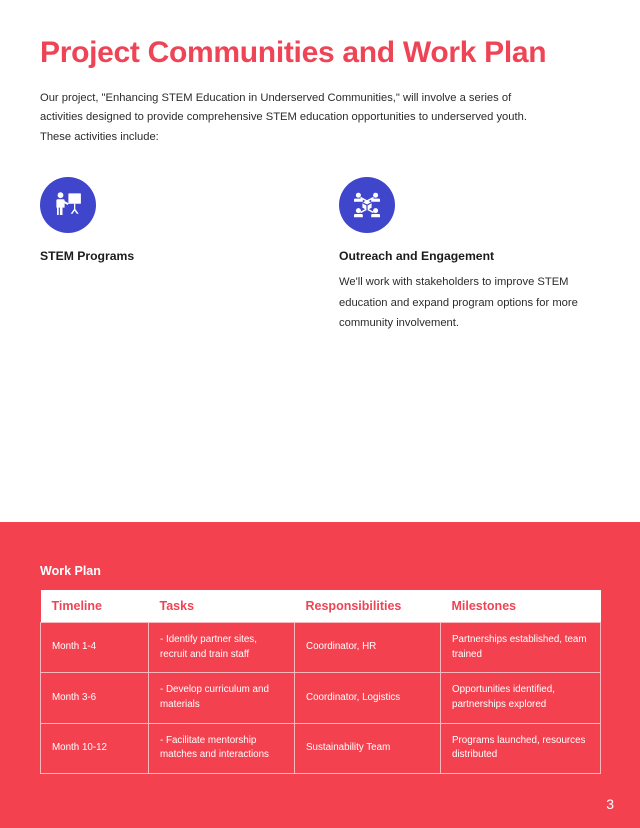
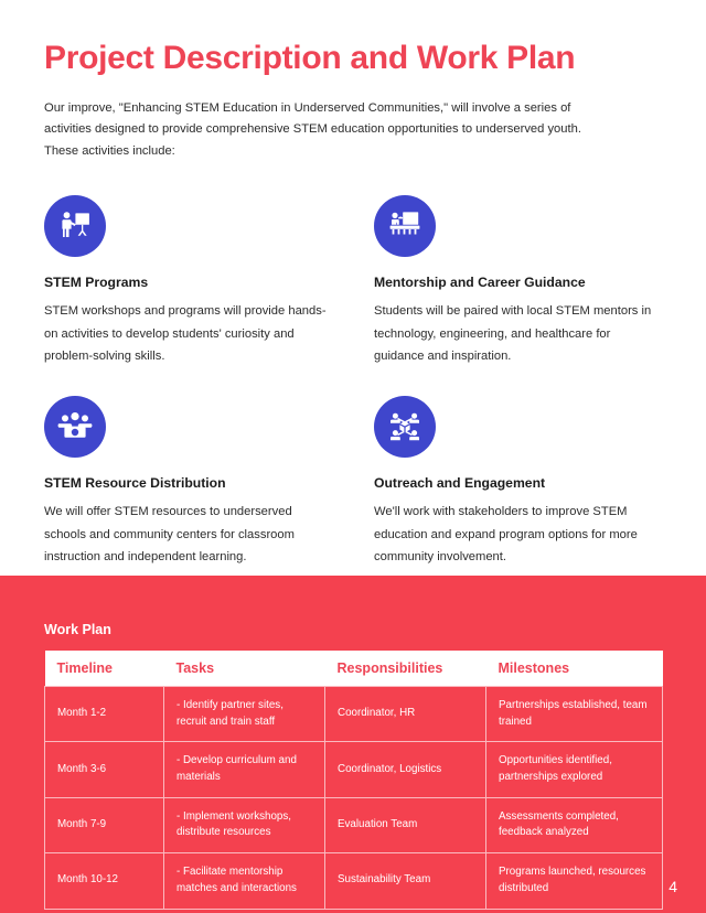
- Project Communities and Work Plan
+ Project Description and Work Plan
- Our project, "Enhancing STEM Education in Underserved Communities," will involve a series of activities designed to provide comprehensive STEM education opportunities to underserved youth. These activities include:
+ Our improve, "Enhancing STEM Education in Underserved Communities," will involve a series of activities designed to provide comprehensive STEM education opportunities to underserved youth. These activities include:
  STEM Programs
+ STEM workshops and programs will provide hands-on activities to develop students' curiosity and problem-solving skills.
+ Mentorship and Career Guidance
+ Students will be paired with local STEM mentors in technology, engineering, and healthcare for guidance and inspiration.
+ STEM Resource Distribution
+ We will offer STEM resources to underserved schools and community centers for classroom instruction and independent learning.
  Outreach and Engagement
  We'll work with stakeholders to improve STEM education and expand program options for more community involvement.
  Work Plan
  Timeline	Tasks	Responsibilities	Milestones
- Month 1-4	- Identify partner sites, recruit and train staff	Coordinator, HR	Partnerships established, team trained
+ Month 1-2	- Identify partner sites, recruit and train staff	Coordinator, HR	Partnerships established, team trained
  Month 3-6	- Develop curriculum and materials	Coordinator, Logistics	Opportunities identified, partnerships explored
+ Month 7-9	- Implement workshops, distribute resources	Evaluation Team	Assessments completed, feedback analyzed
  Month 10-12	- Facilitate mentorship matches and interactions	Sustainability Team	Programs launched, resources distributed
- 3
+ 4
